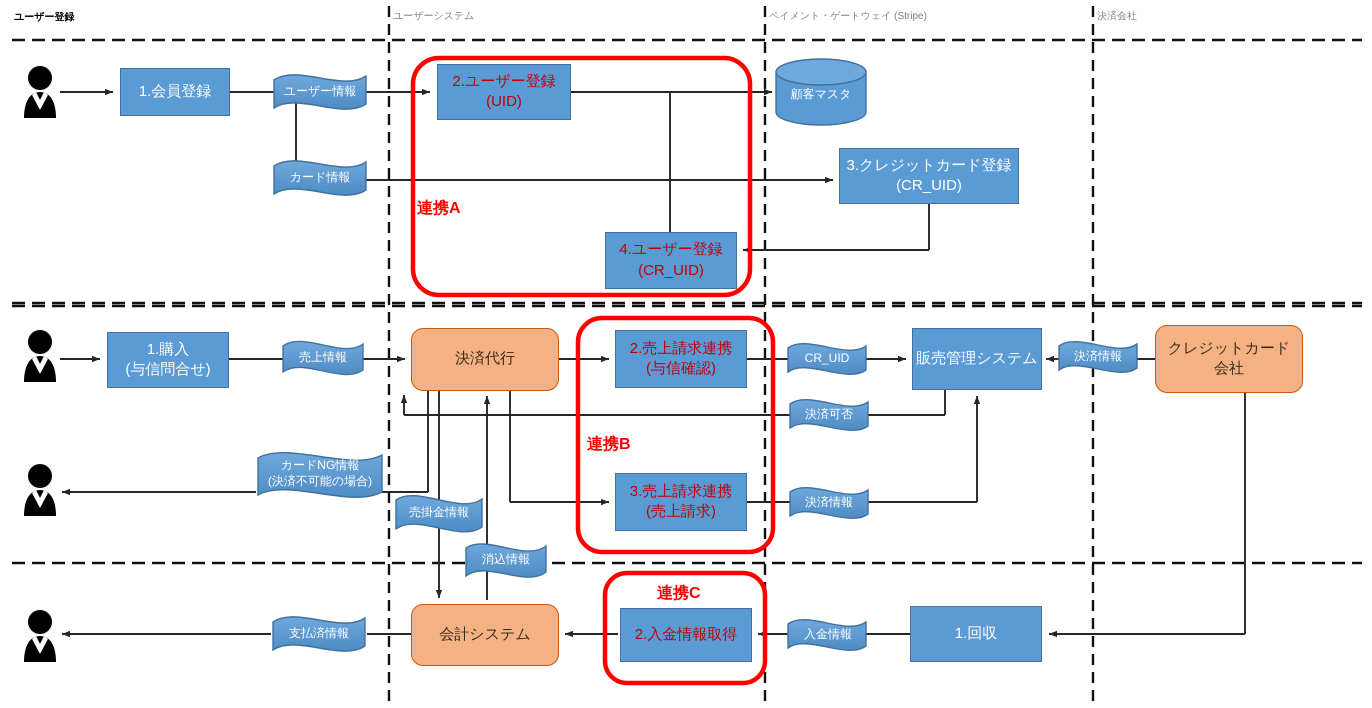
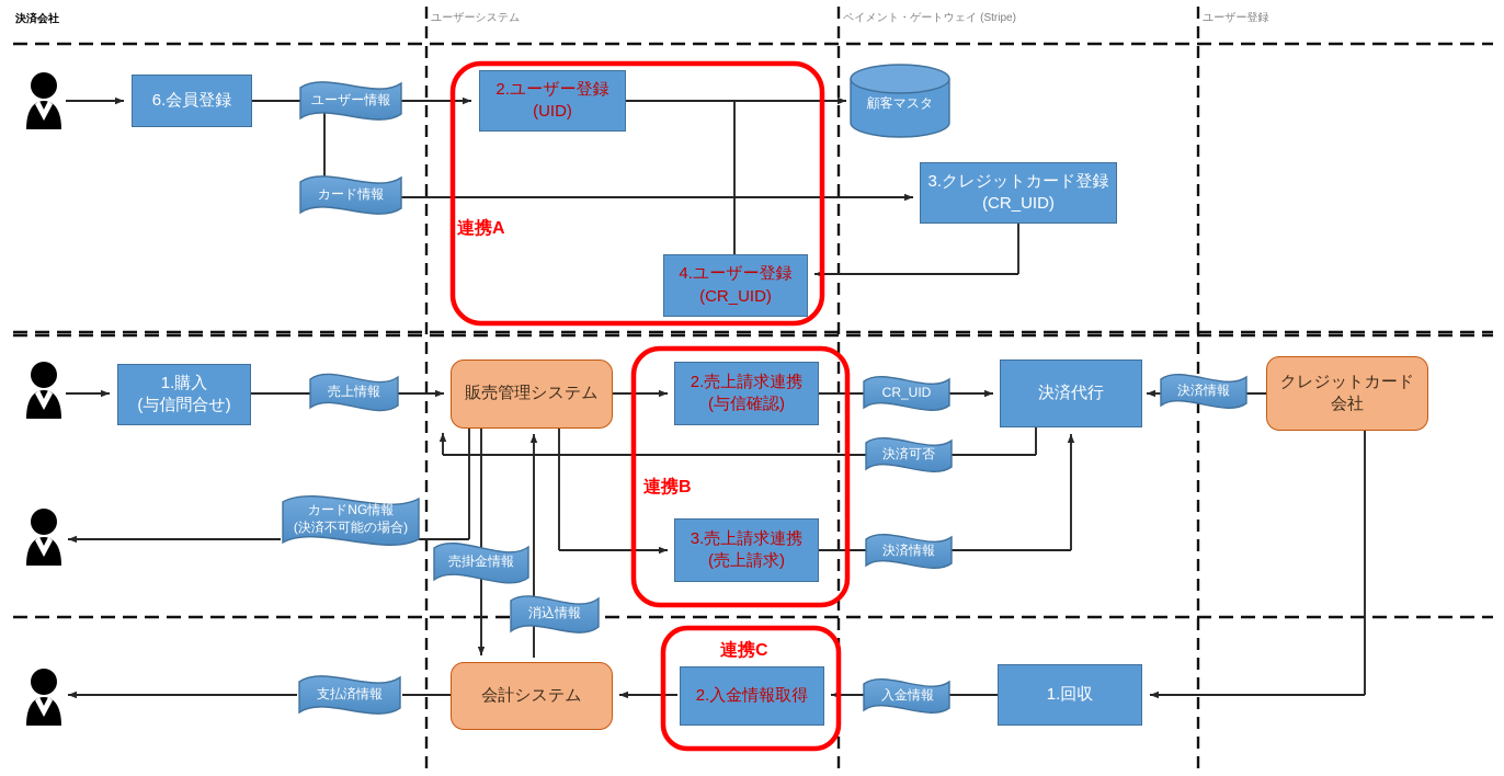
- ユーザー登録
+ 決済会社
  ユーザーシステム
  ペイメント・ゲートウェイ (Stripe)
- 決済会社
+ ユーザー登録
  連携A
  連携B
  連携C
- 1.会員登録
+ 6.会員登録
  2.ユーザー登録
  (UID)
  3.クレジットカード登録
  (CR_UID)
  4.ユーザー登録
  (CR_UID)
  ユーザー情報
  カード情報
  顧客マスタ
  1.購入
  (与信問合せ)
- 決済代行
+ 販売管理システム
  2.売上請求連携
  (与信確認)
  3.売上請求連携
  (売上請求)
- 販売管理システム
+ 決済代行
  クレジットカード
  会社
  売上情報
  カードNG情報
  (決済不可能の場合)
  CR_UID
  決済可否
  決済情報
  決済情報
  売掛金情報
  消込情報
  会計システム
  2.入金情報取得
  1.回収
  支払済情報
  入金情報
